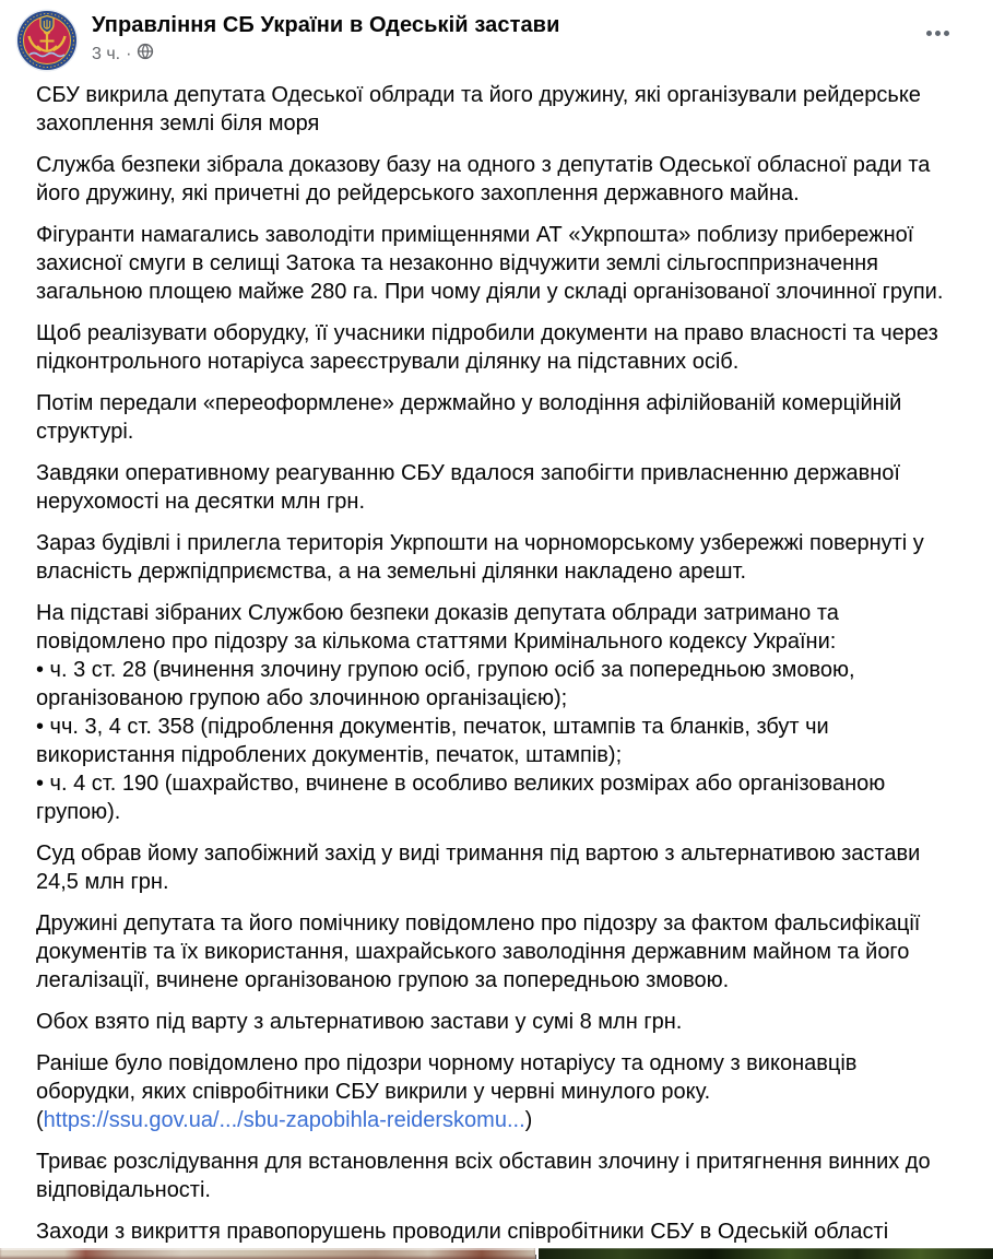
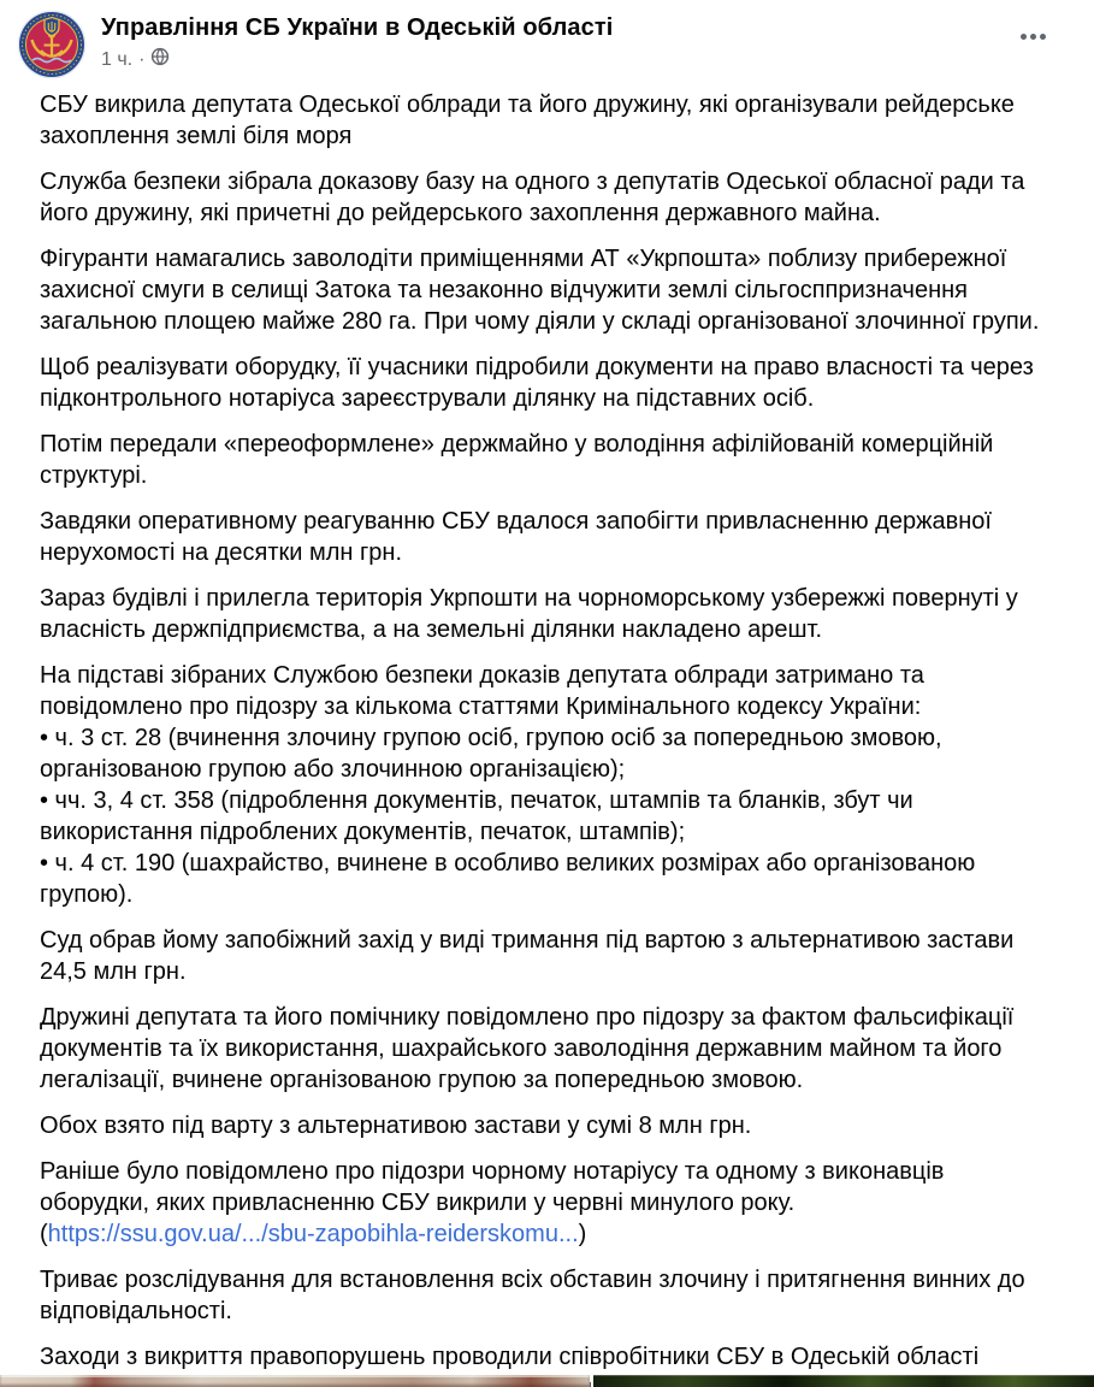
- Управління СБ України в Одеській застави
+ Управління СБ України в Одеській області
- 3 ч.
+ 1 ч.
  ·
  СБУ викрила депутата Одеської облради та його дружину, які організували рейдерське захоплення землі біля моря
  Служба безпеки зібрала доказову базу на одного з депутатів Одеської обласної ради та його дружину, які причетні до рейдерського захоплення державного майна.
  Фігуранти намагались заволодіти приміщеннями АТ «Укрпошта» поблизу прибережної захисної смуги в селищі Затока та незаконно відчужити землі сільгосппризначення загальною площею майже 280 га. При чому діяли у складі організованої злочинної групи.
  Щоб реалізувати оборудку, її учасники підробили документи на право власності та через підконтрольного нотаріуса зареєстрували ділянку на підставних осіб.
  Потім передали «переоформлене» держмайно у володіння афілійованій комерційній структурі.
  Завдяки оперативному реагуванню СБУ вдалося запобігти привласненню державної нерухомості на десятки млн грн.
  Зараз будівлі і прилегла територія Укрпошти на чорноморському узбережжі повернуті у власність держпідприємства, а на земельні ділянки накладено арешт.
  На підставі зібраних Службою безпеки доказів депутата облради затримано та повідомлено про підозру за кількома статтями Кримінального кодексу України:
  • ч. 3 ст. 28 (вчинення злочину групою осіб, групою осіб за попередньою змовою, організованою групою або злочинною організацією);
  • чч. 3, 4 ст. 358 (підроблення документів, печаток, штампів та бланків, збут чи використання підроблених документів, печаток, штампів);
  • ч. 4 ст. 190 (шахрайство, вчинене в особливо великих розмірах або організованою групою).
  Суд обрав йому запобіжний захід у виді тримання під вартою з альтернативою застави 24,5 млн грн.
  Дружині депутата та його помічнику повідомлено про підозру за фактом фальсифікації документів та їх використання, шахрайського заволодіння державним майном та його легалізації, вчинене організованою групою за попередньою змовою.
  Обох взято під варту з альтернативою застави у сумі 8 млн грн.
- Раніше було повідомлено про підозри чорному нотаріусу та одному з виконавців оборудки, яких співробітники СБУ викрили у червні минулого року. (https://ssu.gov.ua/.../sbu-zapobihla-reiderskomu...)
+ Раніше було повідомлено про підозри чорному нотаріусу та одному з виконавців оборудки, яких привласненню СБУ викрили у червні минулого року. (https://ssu.gov.ua/.../sbu-zapobihla-reiderskomu...)
  Триває розслідування для встановлення всіх обставин злочину і притягнення винних до відповідальності.
